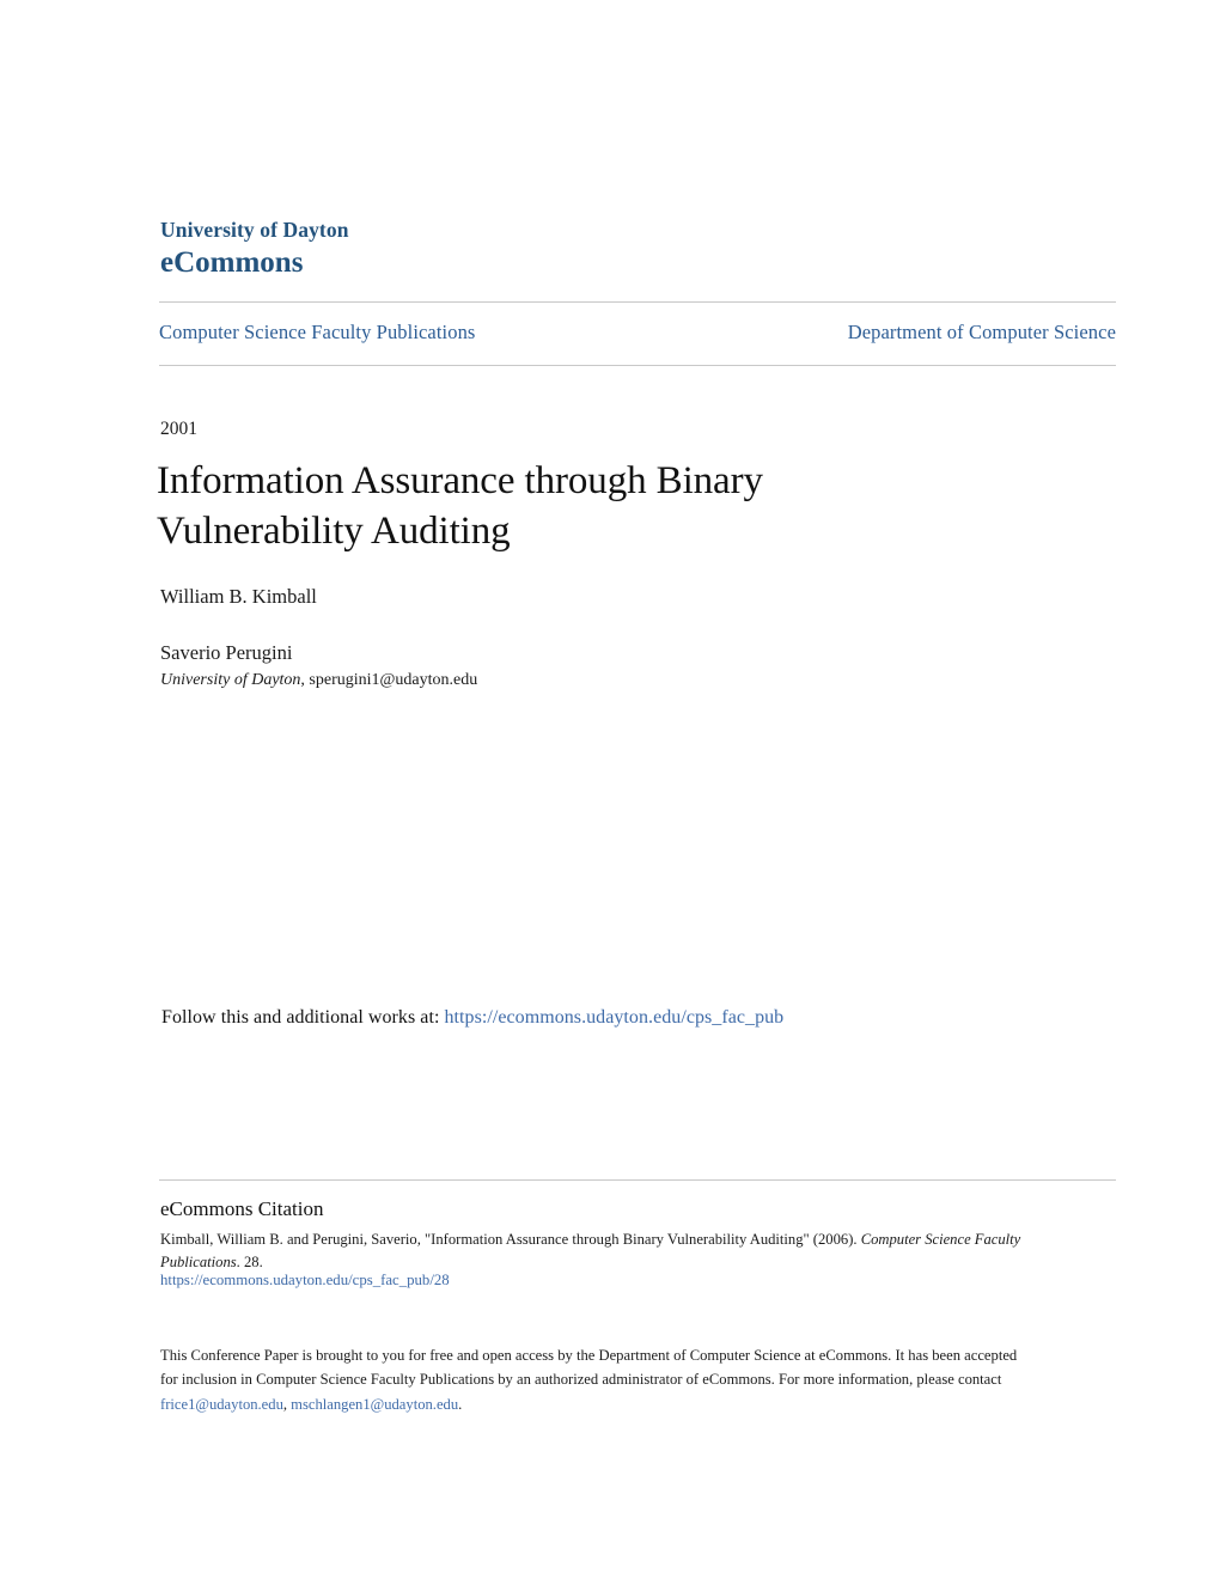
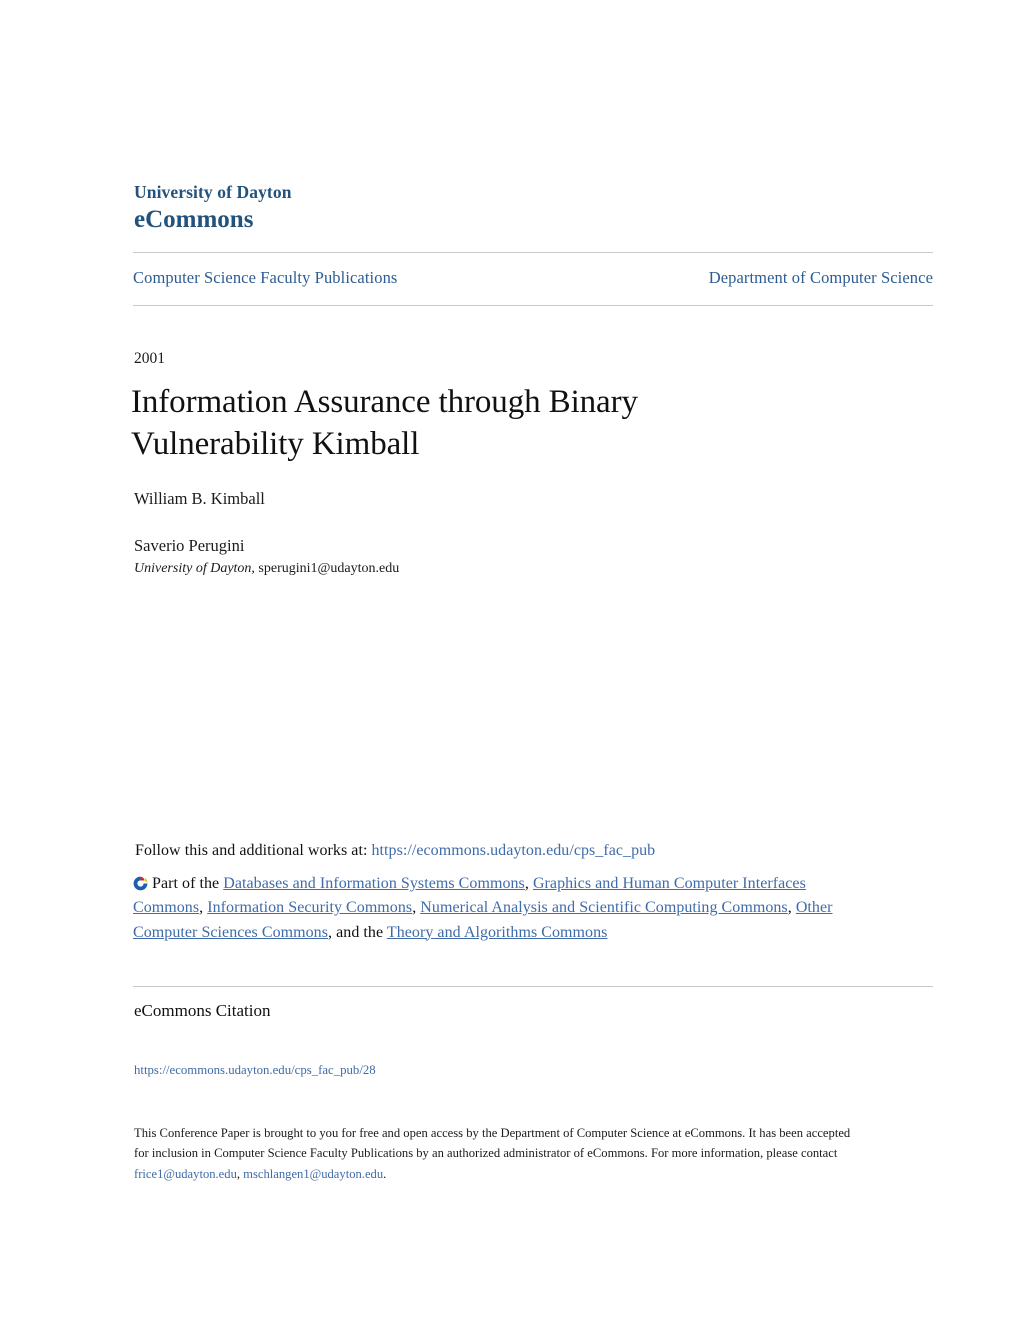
  University of Dayton
  eCommons
  Computer Science Faculty Publications
  Department of Computer Science
  2001
- Information Assurance through Binary Vulnerability Auditing
+ Information Assurance through Binary Vulnerability Kimball
  William B. Kimball
  Saverio Perugini
  University of Dayton, sperugini1@udayton.edu
  Follow this and additional works at: https://ecommons.udayton.edu/cps_fac_pub
+ Part of the Databases and Information Systems Commons, Graphics and Human Computer Interfaces Commons, Information Security Commons, Numerical Analysis and Scientific Computing Commons, Other Computer Sciences Commons, and the Theory and Algorithms Commons
  eCommons Citation
- Kimball, William B. and Perugini, Saverio, "Information Assurance through Binary Vulnerability Auditing" (2006). Computer Science Faculty Publications. 28.
  https://ecommons.udayton.edu/cps_fac_pub/28
  This Conference Paper is brought to you for free and open access by the Department of Computer Science at eCommons. It has been accepted for inclusion in Computer Science Faculty Publications by an authorized administrator of eCommons. For more information, please contact frice1@udayton.edu, mschlangen1@udayton.edu.
